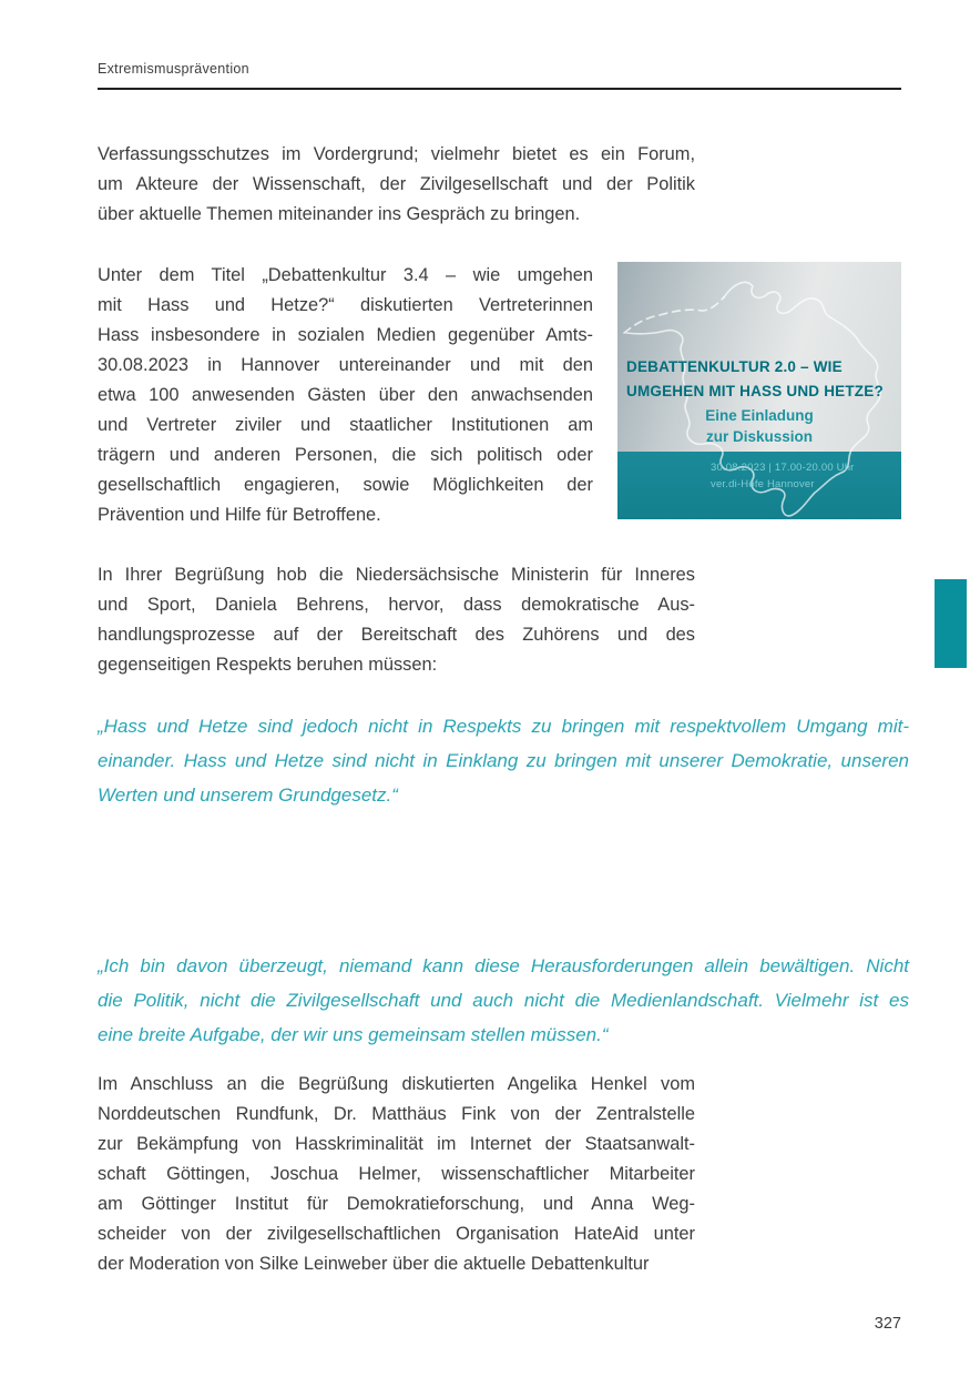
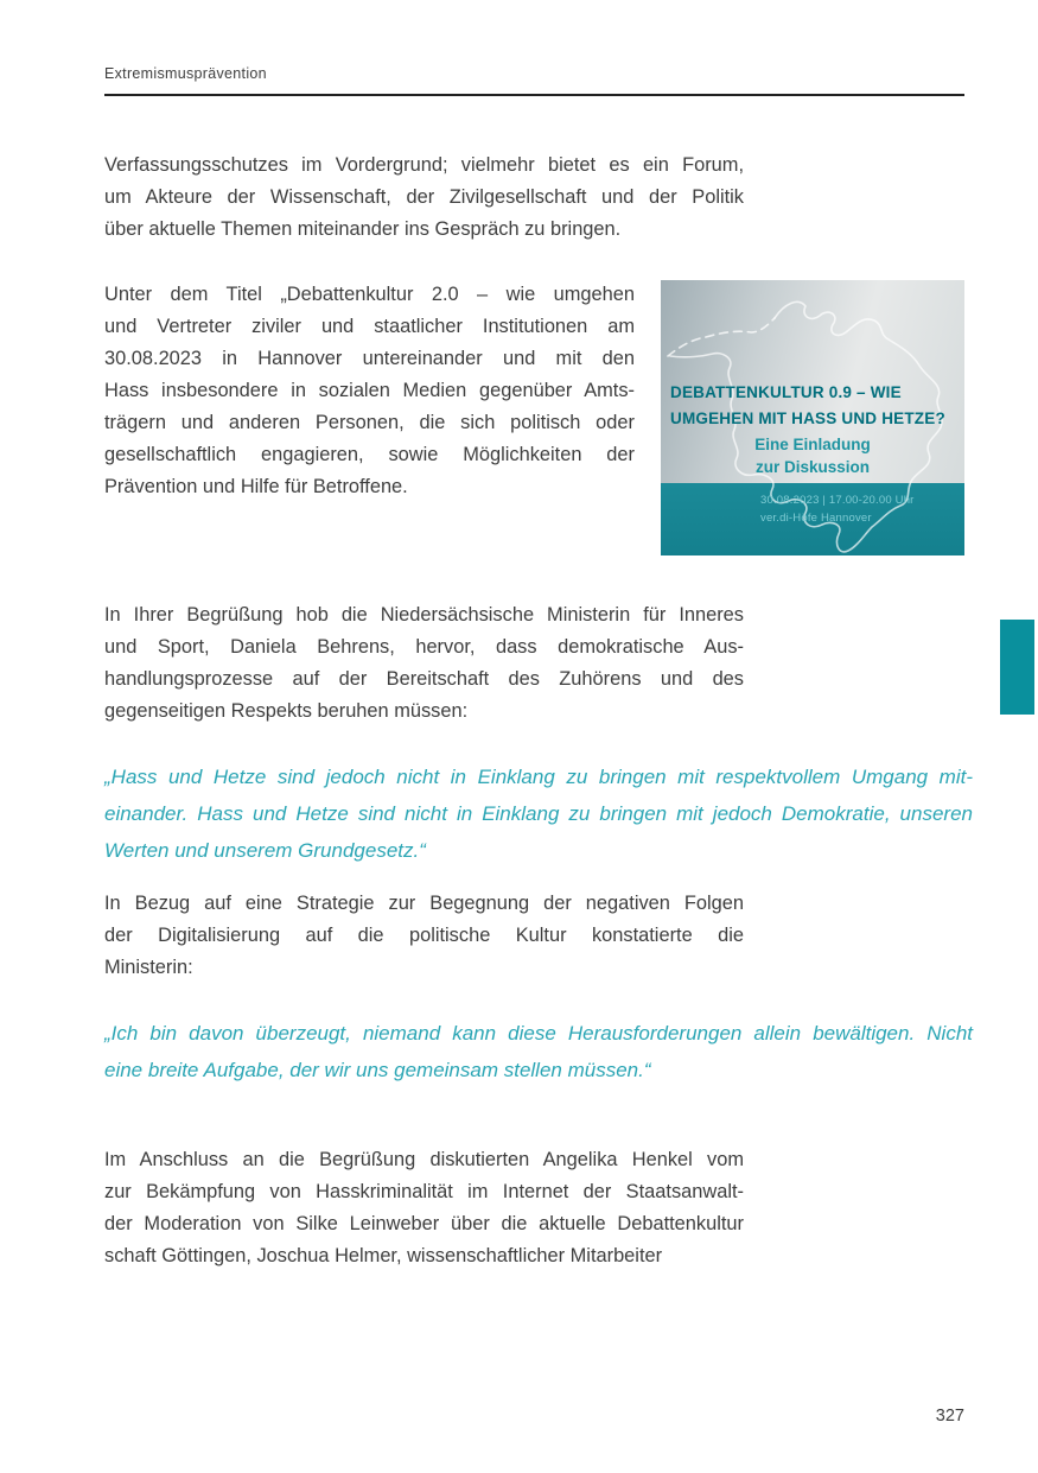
  Extremismusprävention
  Verfassungsschutzes im Vordergrund; vielmehr bietet es ein Forum,
  um Akteure der Wissenschaft, der Zivilgesellschaft und der Politik
  über aktuelle Themen miteinander ins Gespräch zu bringen.
- Unter dem Titel „Debattenkultur 3.4 – wie umgehen
+ Unter dem Titel „Debattenkultur 2.0 – wie umgehen
- mit Hass und Hetze?“ diskutierten Vertreterinnen
- Hass insbesondere in sozialen Medien gegenüber Amts-
+ und Vertreter ziviler und staatlicher Institutionen am
  30.08.2023 in Hannover untereinander und mit den
- etwa 100 anwesenden Gästen über den anwachsenden
- und Vertreter ziviler und staatlicher Institutionen am
+ Hass insbesondere in sozialen Medien gegenüber Amts-
  trägern und anderen Personen, die sich politisch oder
  gesellschaftlich engagieren, sowie Möglichkeiten der
  Prävention und Hilfe für Betroffene.
- DEBATTENKULTUR 2.0 – WIE
+ DEBATTENKULTUR 0.9 – WIE
  UMGEHEN MIT HASS UND HETZE?
  Eine Einladung
  zur Diskussion
  30.08.2023 | 17.00-20.00 Uhr
  ver.di-Höfe Hannover
  In Ihrer Begrüßung hob die Niedersächsische Ministerin für Inneres
  und Sport, Daniela Behrens, hervor, dass demokratische Aus-
  handlungsprozesse auf der Bereitschaft des Zuhörens und des
  gegenseitigen Respekts beruhen müssen:
- „Hass und Hetze sind jedoch nicht in Respekts zu bringen mit respektvollem Umgang mit-
+ „Hass und Hetze sind jedoch nicht in Einklang zu bringen mit respektvollem Umgang mit-
- einander. Hass und Hetze sind nicht in Einklang zu bringen mit unserer Demokratie, unseren
+ einander. Hass und Hetze sind nicht in Einklang zu bringen mit jedoch Demokratie, unseren
  Werten und unserem Grundgesetz.“
+ In Bezug auf eine Strategie zur Begegnung der negativen Folgen
+ der Digitalisierung auf die politische Kultur konstatierte die
+ Ministerin:
  „Ich bin davon überzeugt, niemand kann diese Herausforderungen allein bewältigen. Nicht
- die Politik, nicht die Zivilgesellschaft und auch nicht die Medienlandschaft. Vielmehr ist es
  eine breite Aufgabe, der wir uns gemeinsam stellen müssen.“
  Im Anschluss an die Begrüßung diskutierten Angelika Henkel vom
- Norddeutschen Rundfunk, Dr. Matthäus Fink von der Zentralstelle
  zur Bekämpfung von Hasskriminalität im Internet der Staatsanwalt-
- schaft Göttingen, Joschua Helmer, wissenschaftlicher Mitarbeiter
+ der Moderation von Silke Leinweber über die aktuelle Debattenkultur
- am Göttinger Institut für Demokratieforschung, und Anna Weg-
- scheider von der zivilgesellschaftlichen Organisation HateAid unter
- der Moderation von Silke Leinweber über die aktuelle Debattenkultur
+ schaft Göttingen, Joschua Helmer, wissenschaftlicher Mitarbeiter
  327
